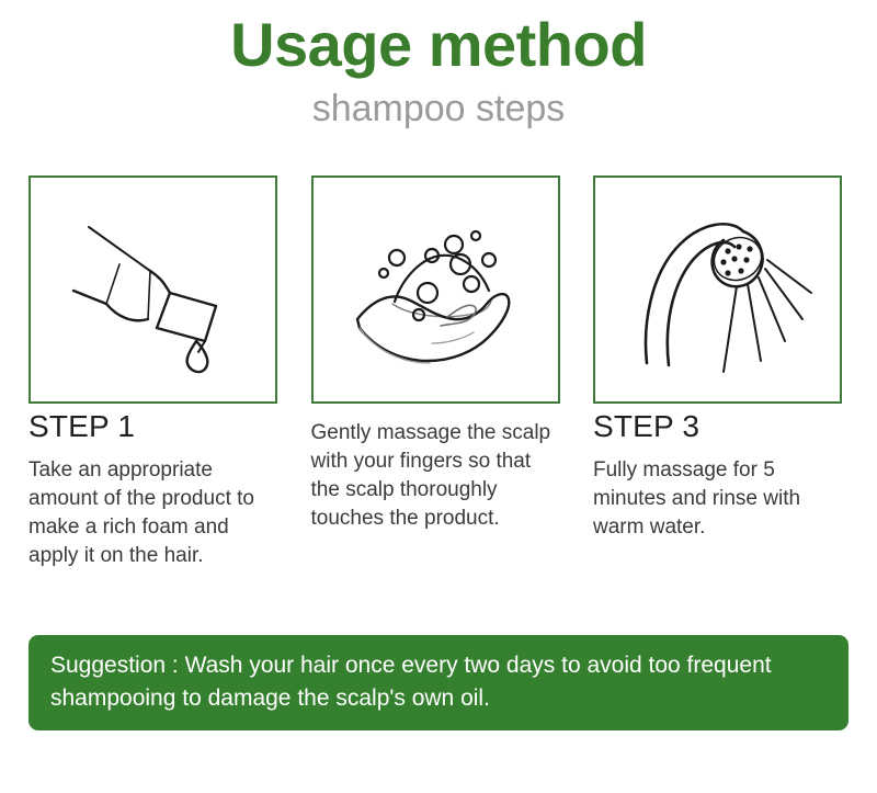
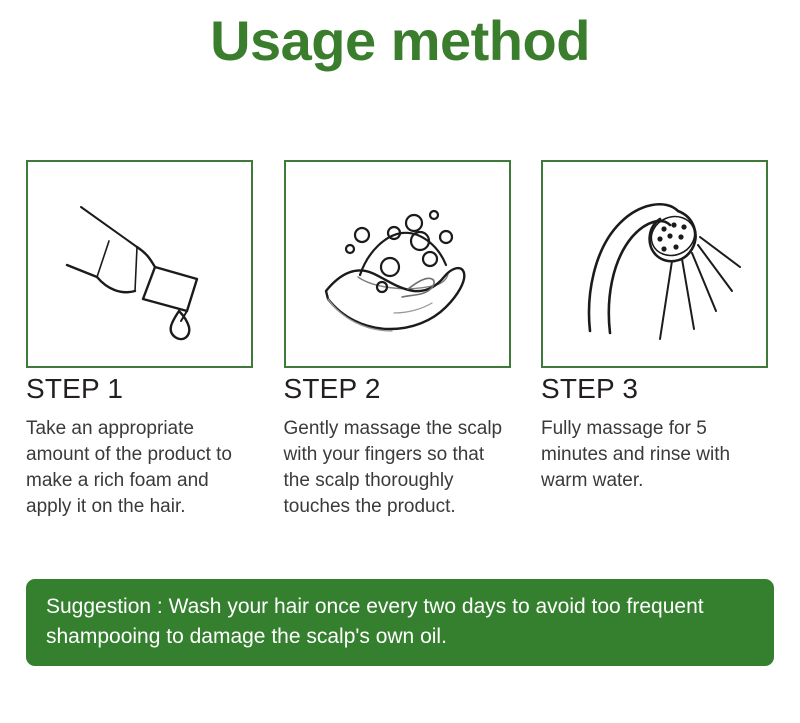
  Usage method
- shampoo steps
  STEP 1
  Take an appropriate amount of the product to make a rich foam and apply it on the hair.
+ STEP 2
  Gently massage the scalp with your fingers so that the scalp thoroughly touches the product.
  STEP 3
  Fully massage for 5 minutes and rinse with warm water.
  Suggestion : Wash your hair once every two days to avoid too frequent shampooing to damage the scalp's own oil.
